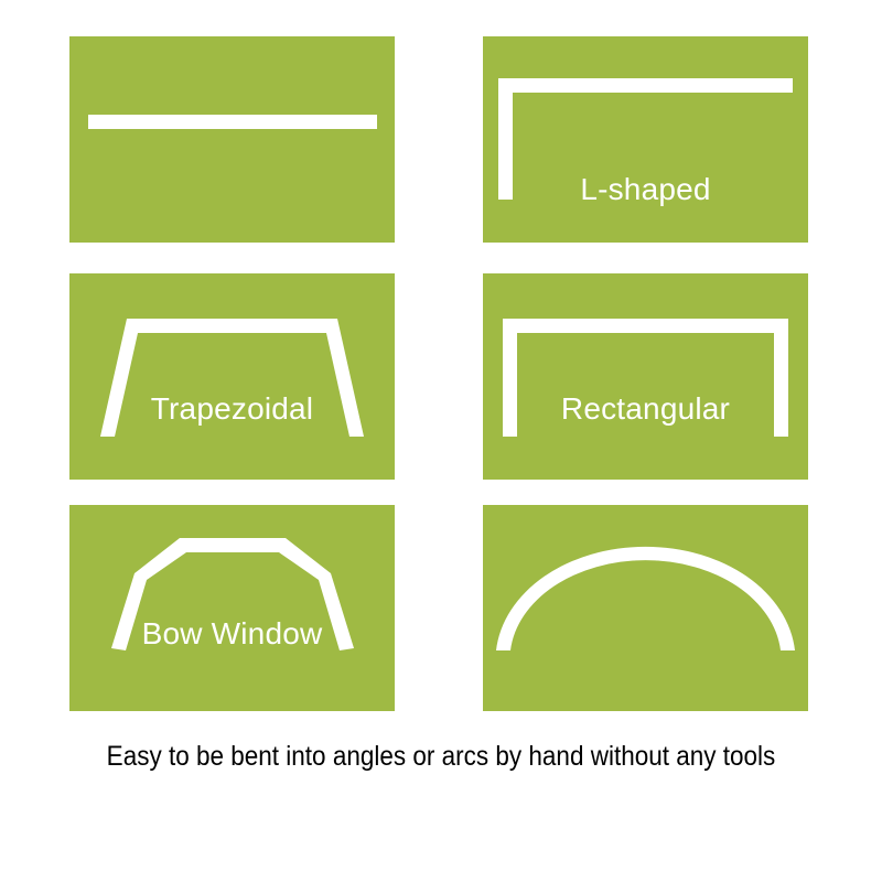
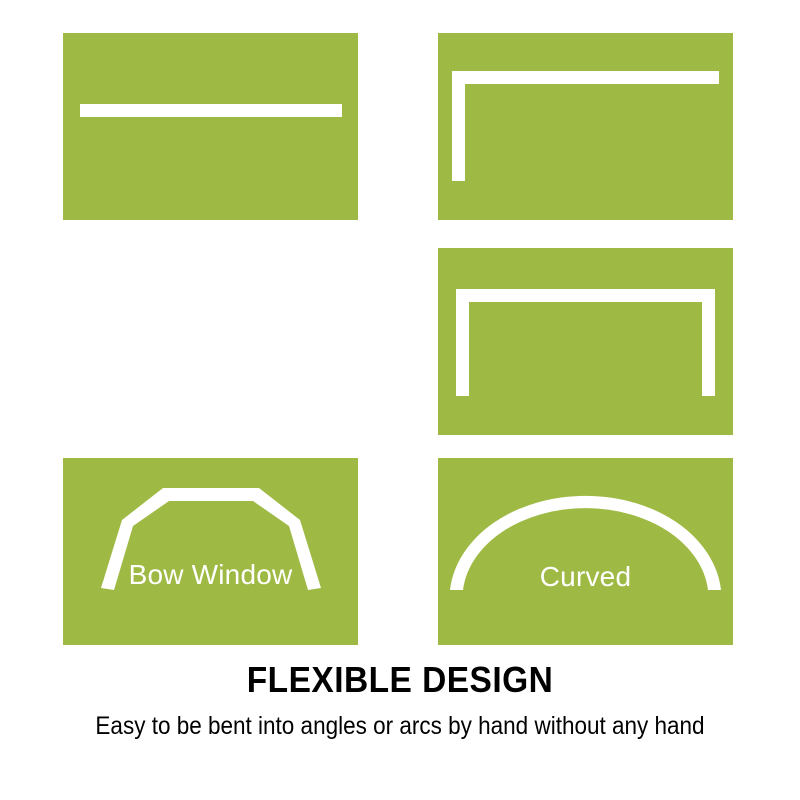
- L-shaped
- Trapezoidal
- Rectangular
  Bow Window
+ Curved
+ FLEXIBLE DESIGN
- Easy to be bent into angles or arcs by hand without any tools
+ Easy to be bent into angles or arcs by hand without any hand
